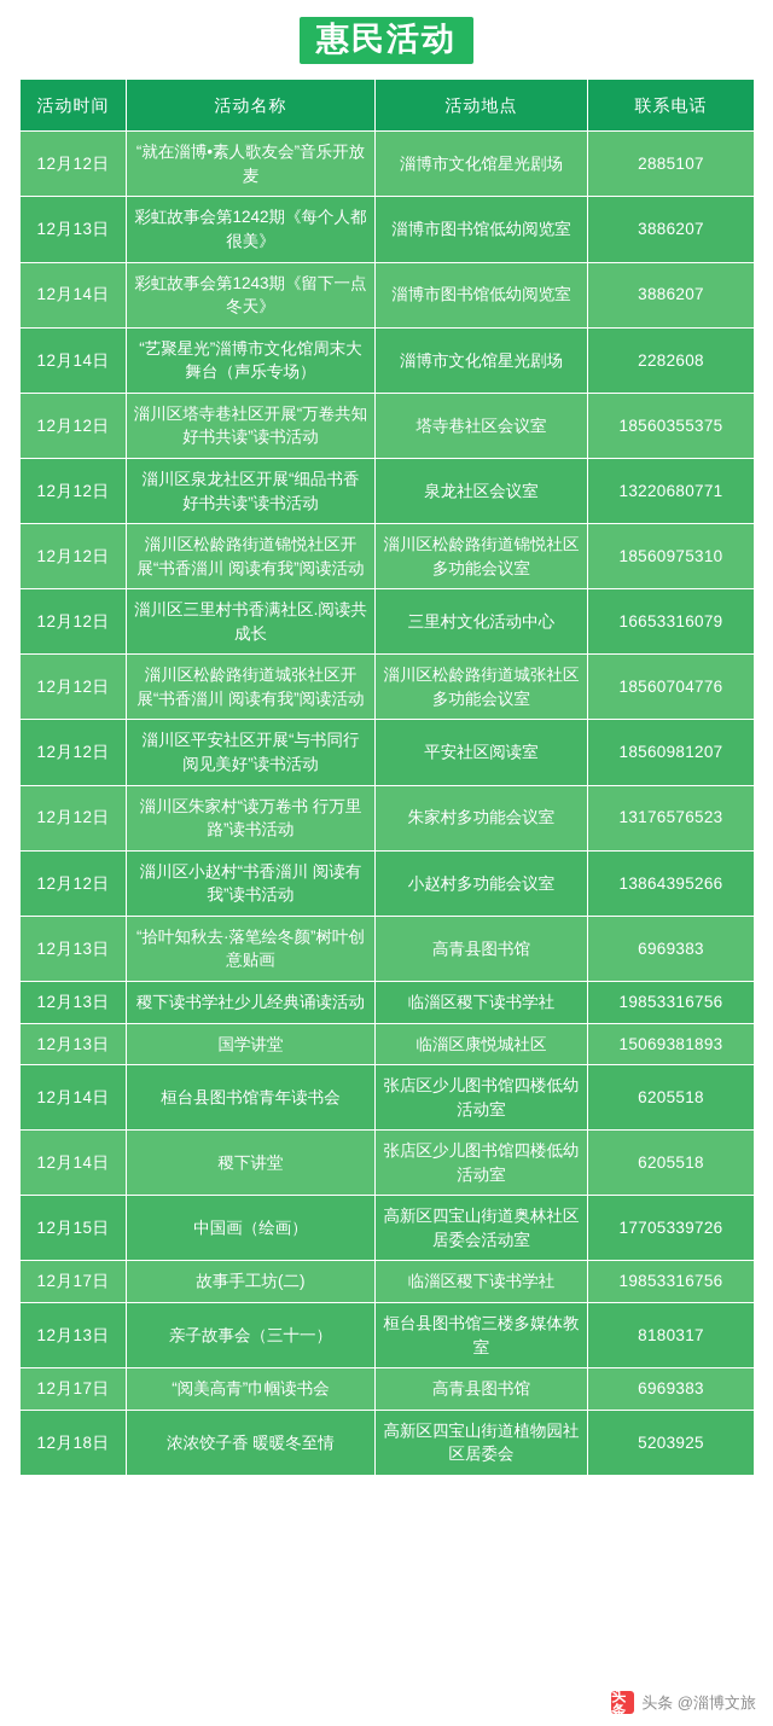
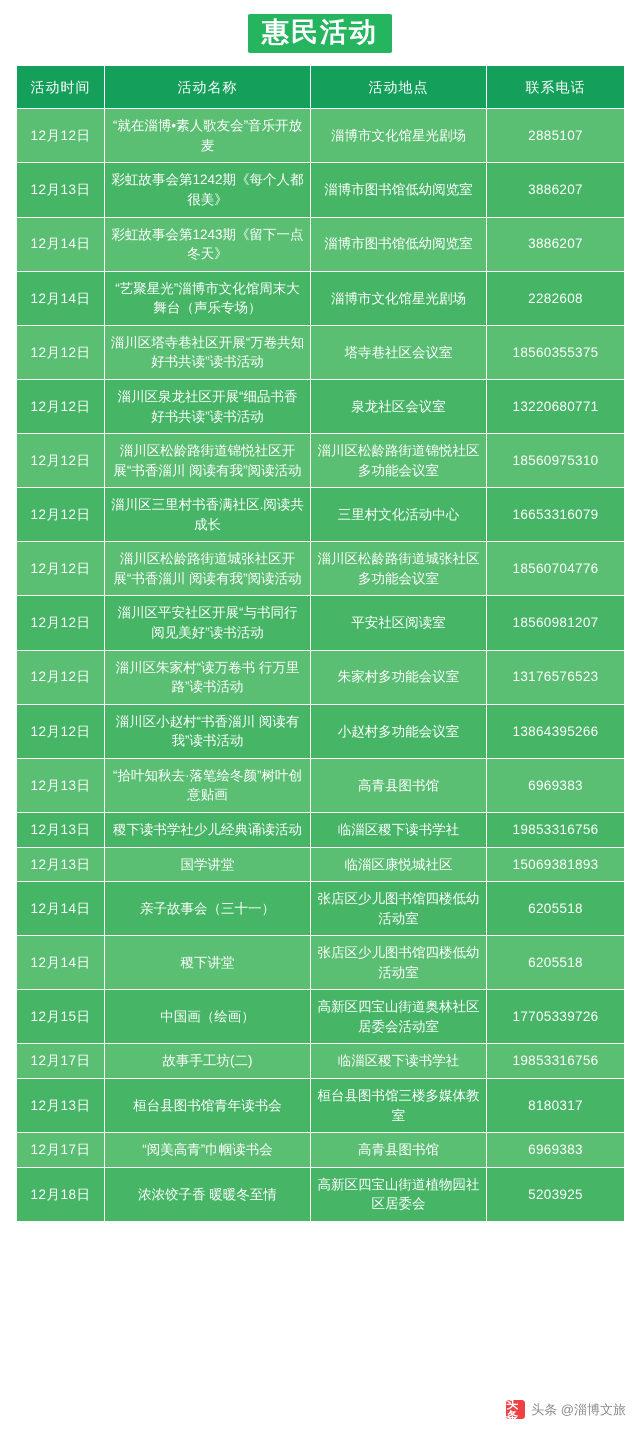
  惠民活动
  活动时间	活动名称	活动地点	联系电话
  12月12日	“就在淄博•素人歌友会”音乐开放麦	淄博市文化馆星光剧场	2885107
  12月13日	彩虹故事会第1242期《每个人都很美》	淄博市图书馆低幼阅览室	3886207
  12月14日	彩虹故事会第1243期《留下一点冬天》	淄博市图书馆低幼阅览室	3886207
  12月14日	“艺聚星光”淄博市文化馆周末大舞台（声乐专场）	淄博市文化馆星光剧场	2282608
  12月12日	淄川区塔寺巷社区开展“万卷共知 好书共读”读书活动	塔寺巷社区会议室	18560355375
  12月12日	淄川区泉龙社区开展“细品书香 好书共读”读书活动	泉龙社区会议室	13220680771
  12月12日	淄川区松龄路街道锦悦社区开展“书香淄川 阅读有我”阅读活动	淄川区松龄路街道锦悦社区多功能会议室	18560975310
  12月12日	淄川区三里村书香满社区.阅读共成长	三里村文化活动中心	16653316079
  12月12日	淄川区松龄路街道城张社区开展“书香淄川 阅读有我”阅读活动	淄川区松龄路街道城张社区多功能会议室	18560704776
  12月12日	淄川区平安社区开展“与书同行 阅见美好”读书活动	平安社区阅读室	18560981207
  12月12日	淄川区朱家村“读万卷书 行万里路”读书活动	朱家村多功能会议室	13176576523
  12月12日	淄川区小赵村“书香淄川 阅读有我”读书活动	小赵村多功能会议室	13864395266
  12月13日	“拾叶知秋去·落笔绘冬颜”树叶创意贴画	高青县图书馆	6969383
  12月13日	稷下读书学社少儿经典诵读活动	临淄区稷下读书学社	19853316756
  12月13日	国学讲堂	临淄区康悦城社区	15069381893
- 12月14日	桓台县图书馆青年读书会	张店区少儿图书馆四楼低幼活动室	6205518
+ 12月14日	亲子故事会（三十一）	张店区少儿图书馆四楼低幼活动室	6205518
  12月14日	稷下讲堂	张店区少儿图书馆四楼低幼活动室	6205518
  12月15日	中国画（绘画）	高新区四宝山街道奥林社区居委会活动室	17705339726
  12月17日	故事手工坊(二)	临淄区稷下读书学社	19853316756
- 12月13日	亲子故事会（三十一）	桓台县图书馆三楼多媒体教室	8180317
+ 12月13日	桓台县图书馆青年读书会	桓台县图书馆三楼多媒体教室	8180317
  12月17日	“阅美高青”巾帼读书会	高青县图书馆	6969383
  12月18日	浓浓饺子香 暖暖冬至情	高新区四宝山街道植物园社区居委会	5203925
  头条
  头条 @淄博文旅
